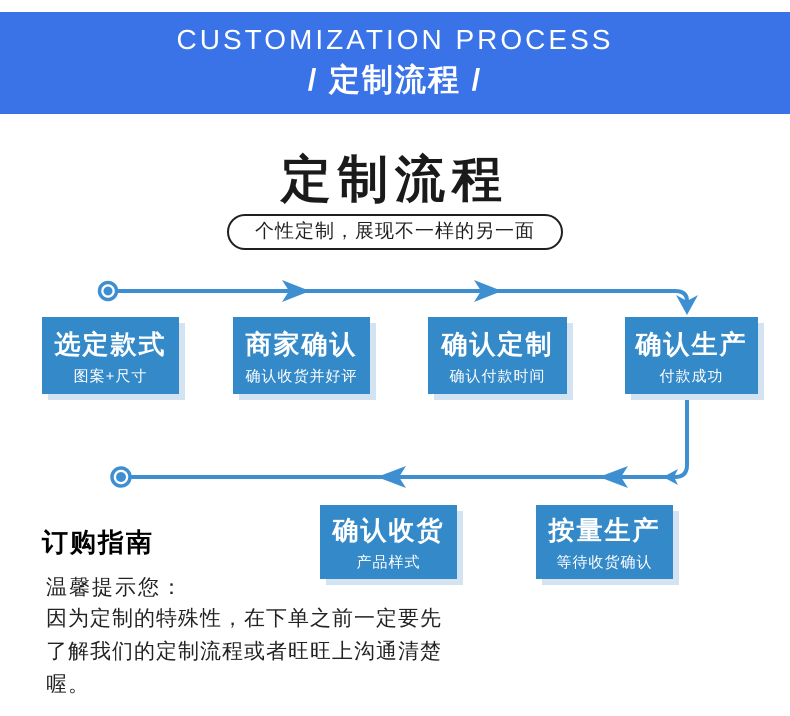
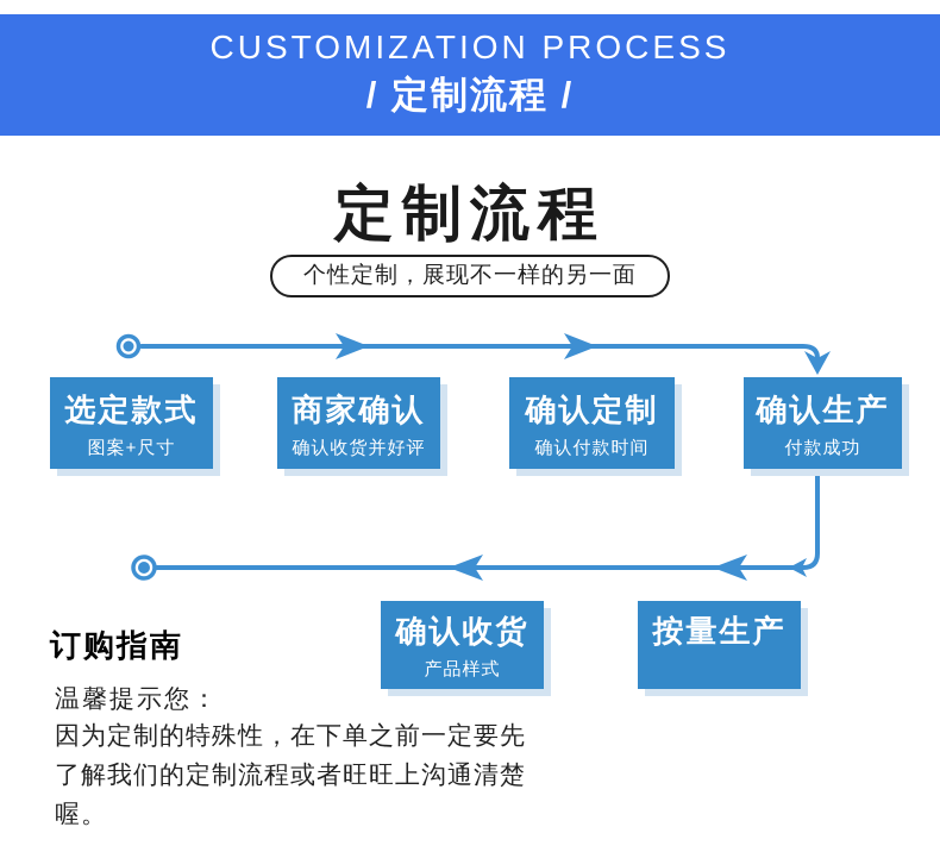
  CUSTOMIZATION PROCESS
  / 定制流程 /
  定制流程
  个性定制，展现不一样的另一面
  选定款式
  图案+尺寸
  商家确认
  确认收货并好评
  确认定制
  确认付款时间
  确认生产
  付款成功
  确认收货
  产品样式
  按量生产
- 等待收货确认
  订购指南
  温馨提示您：
  因为定制的特殊性，在下单之前一定要先
  了解我们的定制流程或者旺旺上沟通清楚
  喔。
